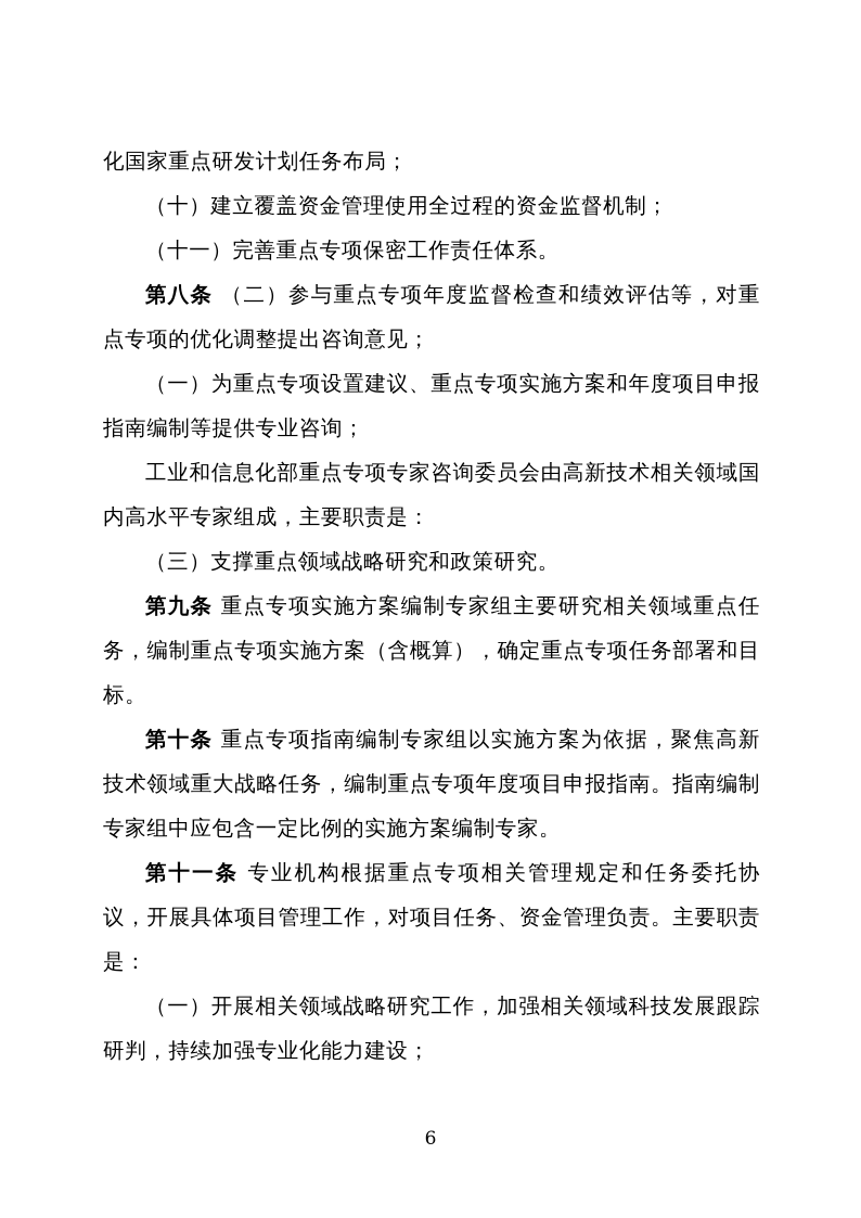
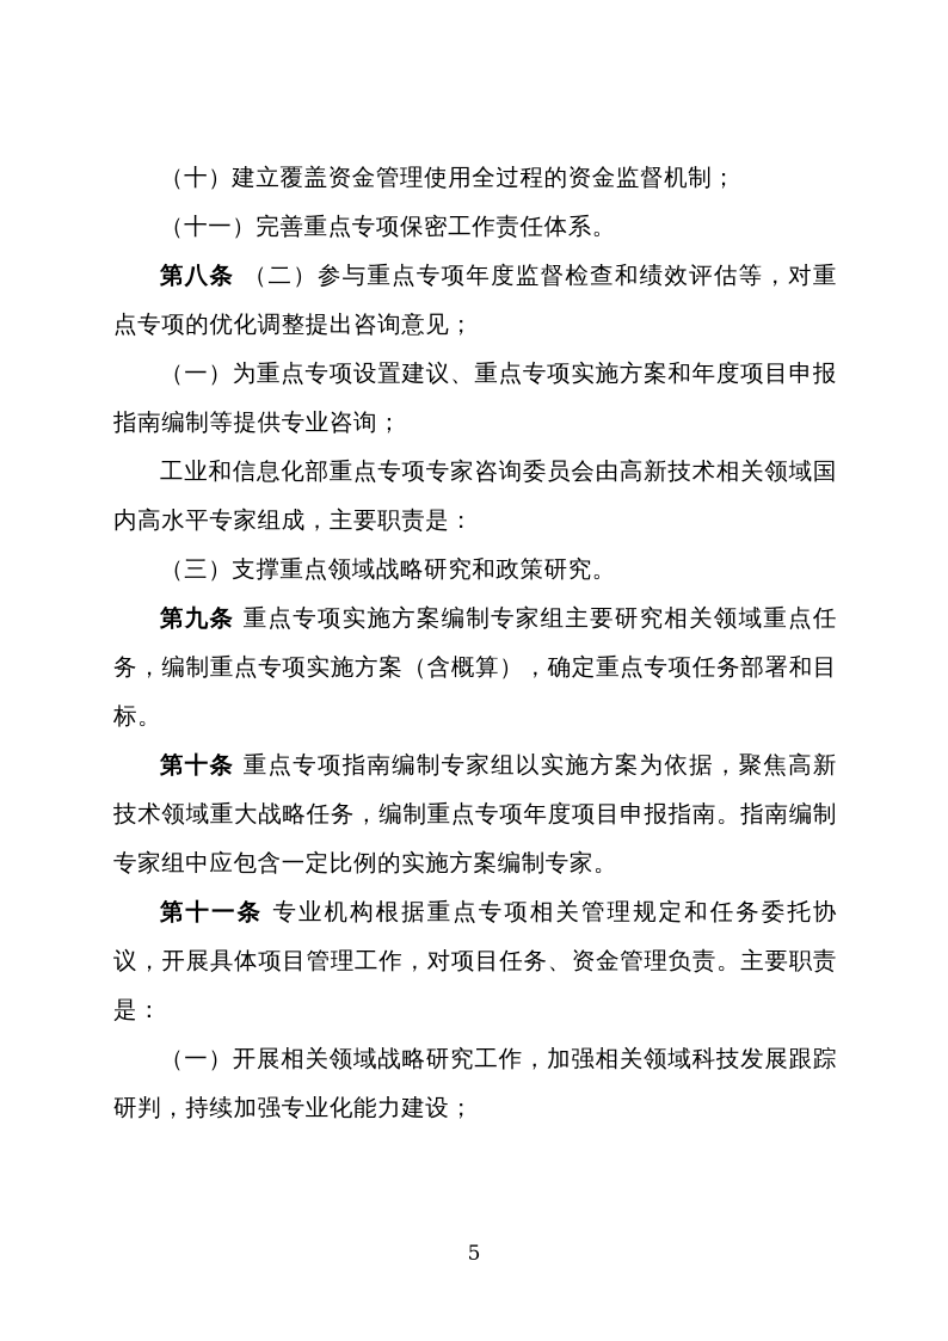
- 化国家重点研发计划任务布局；
  （十）建立覆盖资金管理使用全过程的资金监督机制；
  （十一）完善重点专项保密工作责任体系。
  第八条 （二）参与重点专项年度监督检查和绩效评估等，对重点专项的优化调整提出咨询意见；
  （一）为重点专项设置建议、重点专项实施方案和年度项目申报指南编制等提供专业咨询；
  工业和信息化部重点专项专家咨询委员会由高新技术相关领域国内高水平专家组成，主要职责是：
  （三）支撑重点领域战略研究和政策研究。
  第九条 重点专项实施方案编制专家组主要研究相关领域重点任务，编制重点专项实施方案（含概算），确定重点专项任务部署和目标。
  第十条 重点专项指南编制专家组以实施方案为依据，聚焦高新技术领域重大战略任务，编制重点专项年度项目申报指南。指南编制专家组中应包含一定比例的实施方案编制专家。
  第十一条 专业机构根据重点专项相关管理规定和任务委托协议，开展具体项目管理工作，对项目任务、资金管理负责。主要职责是：
  （一）开展相关领域战略研究工作，加强相关领域科技发展跟踪研判，持续加强专业化能力建设；
- 6
+ 5
